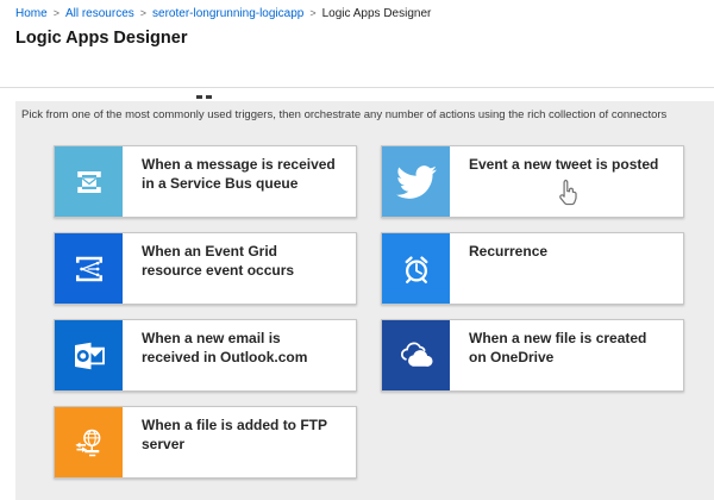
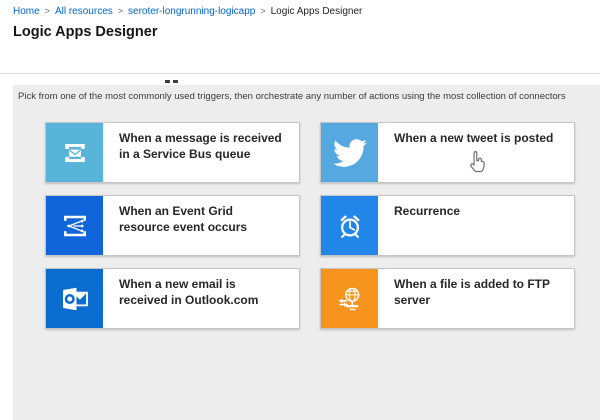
  Home > All resources > seroter-longrunning-logicapp > Logic Apps Designer
  Logic Apps Designer
- Pick from one of the most commonly used triggers, then orchestrate any number of actions using the rich collection of connectors
+ Pick from one of the most commonly used triggers, then orchestrate any number of actions using the most collection of connectors
  When a message is received
  in a Service Bus queue
- Event a new tweet is posted
+ When a new tweet is posted
  When an Event Grid
  resource event occurs
  Recurrence
  When a new email is
  received in Outlook.com
- When a new file is created
- on OneDrive
  When a file is added to FTP
  server
